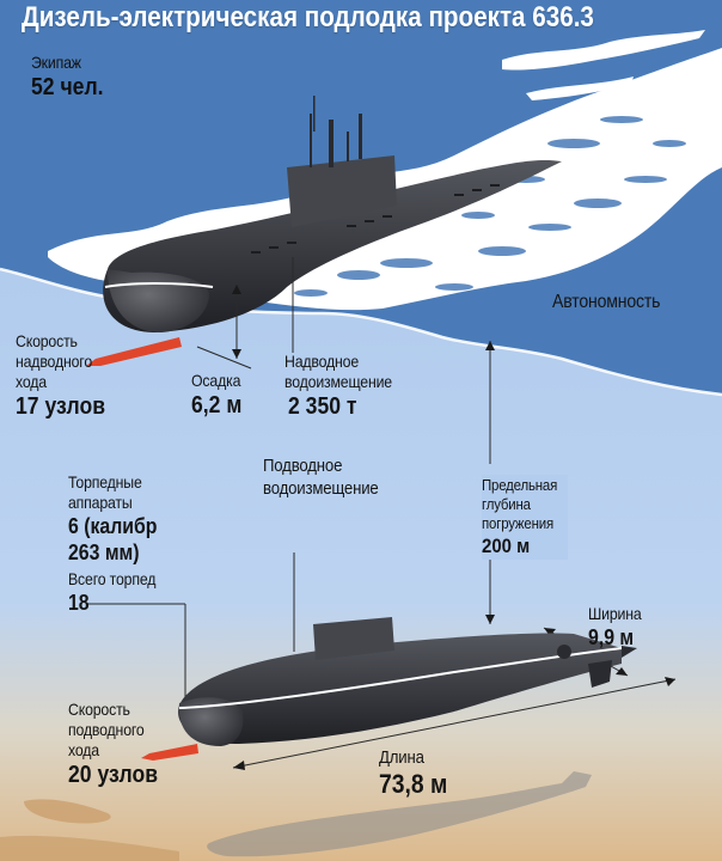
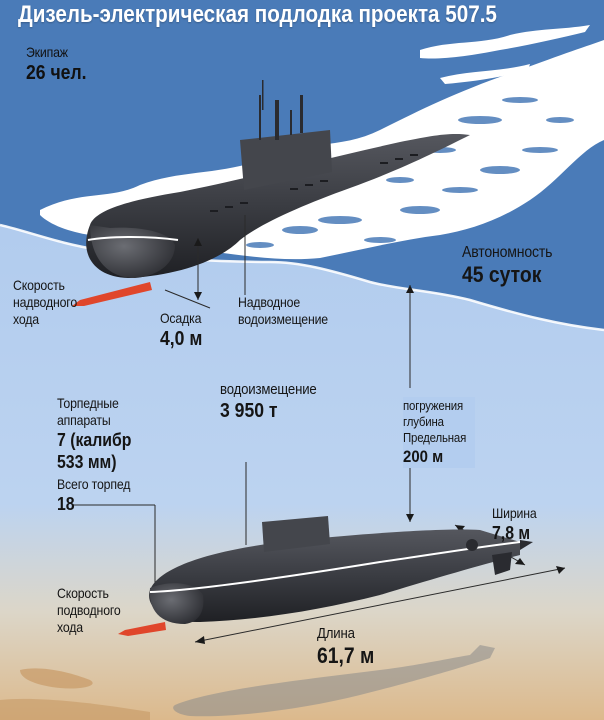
- Дизель-электрическая подлодка проекта 636.3
+ Дизель-электрическая подлодка проекта 507.5
  Экипаж
- 52 чел.
+ 26 чел.
  Скорость
  надводного
  хода
- 17 узлов
  Осадка
- 6,2 м
+ 4,0 м
  Надводное
  водоизмещение
- 2 350 т
  Автономность
+ 45 суток
  Торпедные
  аппараты
- 6 (калибр
+ 7 (калибр
- 263 мм)
+ 533 мм)
  Всего торпед
  18
- Подводное
  водоизмещение
+ 3 950 т
- Предельная
+ погружения
  глубина
- погружения
+ Предельная
  200 м
  Ширина
- 9,9 м
+ 7,8 м
  Скорость
  подводного
  хода
- 20 узлов
  Длина
- 73,8 м
+ 61,7 м
